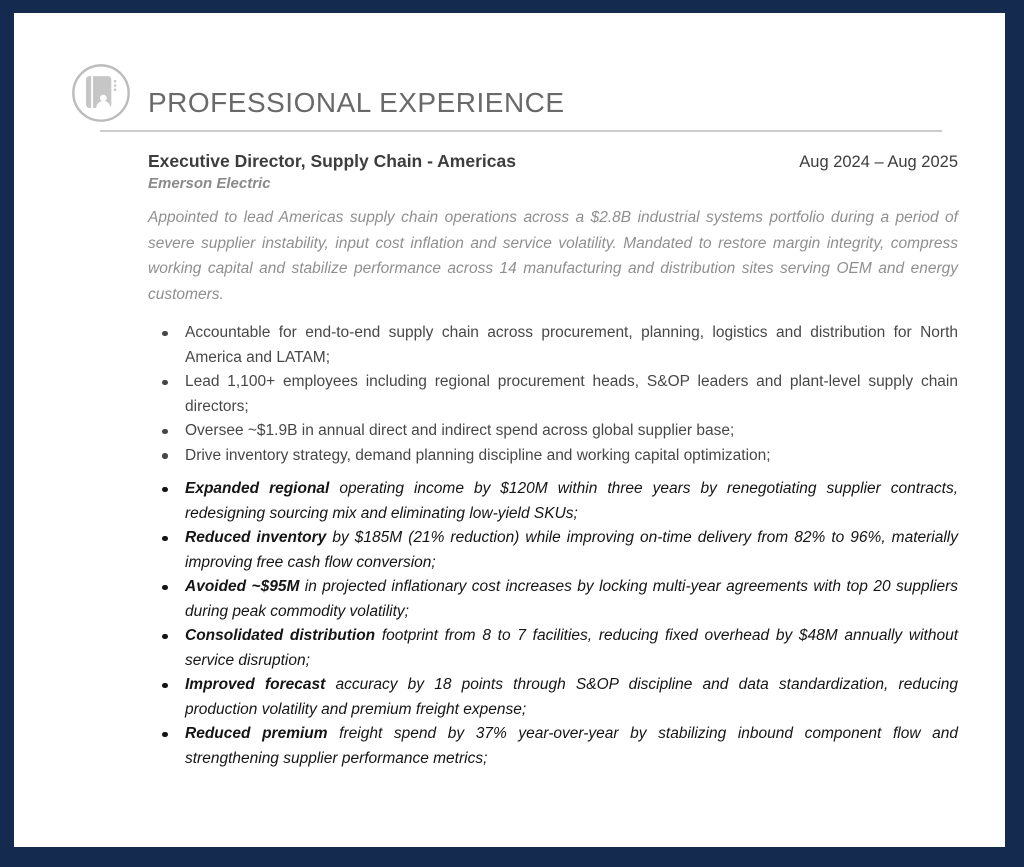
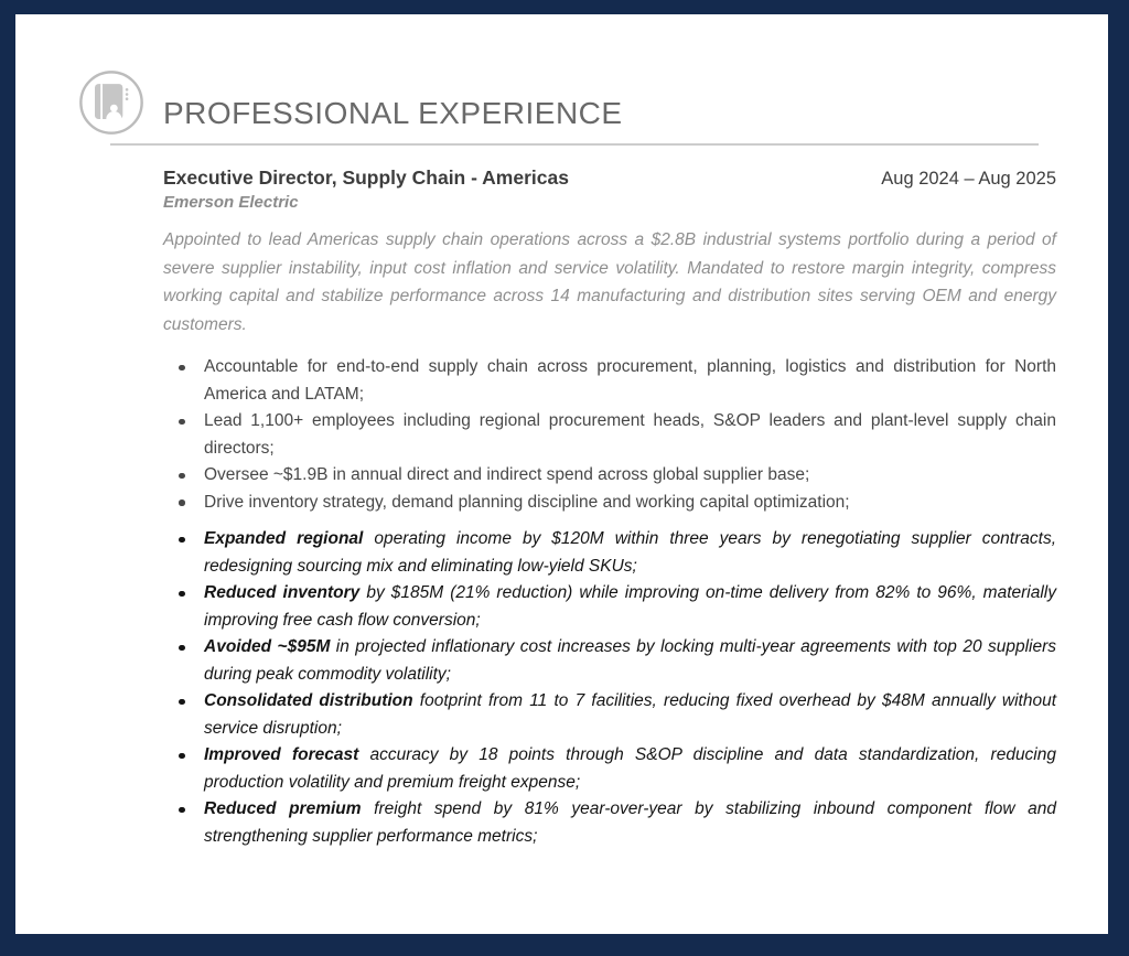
  PROFESSIONAL EXPERIENCE
  Executive Director, Supply Chain - Americas
  Aug 2024 – Aug 2025
  Emerson Electric
  Appointed to lead Americas supply chain operations across a $2.8B industrial systems portfolio during a period of severe supplier instability, input cost inflation and service volatility. Mandated to restore margin integrity, compress working capital and stabilize performance across 14 manufacturing and distribution sites serving OEM and energy customers.
  Accountable for end-to-end supply chain across procurement, planning, logistics and distribution for North America and LATAM;
  Lead 1,100+ employees including regional procurement heads, S&OP leaders and plant-level supply chain directors;
  Oversee ~$1.9B in annual direct and indirect spend across global supplier base;
  Drive inventory strategy, demand planning discipline and working capital optimization;
  Expanded regional operating income by $120M within three years by renegotiating supplier contracts, redesigning sourcing mix and eliminating low-yield SKUs;
  Reduced inventory by $185M (21% reduction) while improving on-time delivery from 82% to 96%, materially improving free cash flow conversion;
  Avoided ~$95M in projected inflationary cost increases by locking multi-year agreements with top 20 suppliers during peak commodity volatility;
- Consolidated distribution footprint from 8 to 7 facilities, reducing fixed overhead by $48M annually without service disruption;
+ Consolidated distribution footprint from 11 to 7 facilities, reducing fixed overhead by $48M annually without service disruption;
  Improved forecast accuracy by 18 points through S&OP discipline and data standardization, reducing production volatility and premium freight expense;
- Reduced premium freight spend by 37% year-over-year by stabilizing inbound component flow and strengthening supplier performance metrics;
+ Reduced premium freight spend by 81% year-over-year by stabilizing inbound component flow and strengthening supplier performance metrics;
